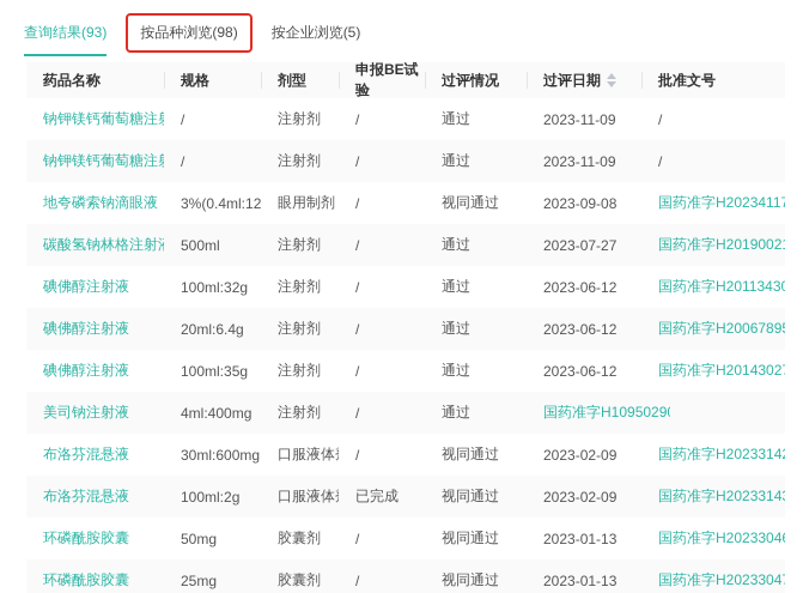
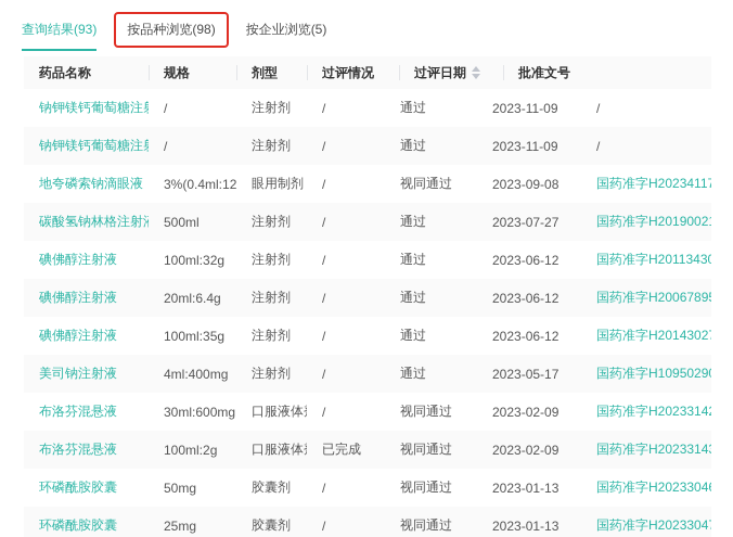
  查询结果(93)
  按品种浏览(98)
  按企业浏览(5)
  药品名称
  规格
  剂型
- 申报BE试验
  过评情况
  过评日期
  批准文号
  钠钾镁钙葡萄糖注
  /
  注射剂
  /
  通过
  2023-11-09
  /
  钠钾镁钙葡萄糖注
  /
  注射剂
  /
  通过
  2023-11-09
  /
  地夸磷索钠滴眼液
  3%(0.4ml:12
  眼用制剂
  /
  视同通过
  2023-09-08
  国药准字H20234117
  碳酸氢钠林格注射
  500ml
  注射剂
  /
  通过
  2023-07-27
  国药准字H2019002
  碘佛醇注射液
  100ml:32g
  注射剂
  /
  通过
  2023-06-12
  国药准字H20113430
  碘佛醇注射液
  20ml:6.4g
  注射剂
  /
  通过
  2023-06-12
  国药准字H2006789
  碘佛醇注射液
  100ml:35g
  注射剂
  /
  通过
  2023-06-12
  国药准字H2014302
  美司钠注射液
  4ml:400mg
  注射剂
  /
  通过
+ 2023-05-17
  国药准字H1095029
  布洛芬混悬液
  30ml:600mg
  口服液体
  /
  视同通过
  2023-02-09
  国药准字H2023314
  布洛芬混悬液
  100ml:2g
  口服液体
  已完成
  视同通过
  2023-02-09
  国药准字H2023314
  环磷酰胺胶囊
  50mg
  胶囊剂
  /
  视同通过
  2023-01-13
  国药准字H2023304
  环磷酰胺胶囊
  25mg
  胶囊剂
  /
  视同通过
  2023-01-13
  国药准字H2023304
